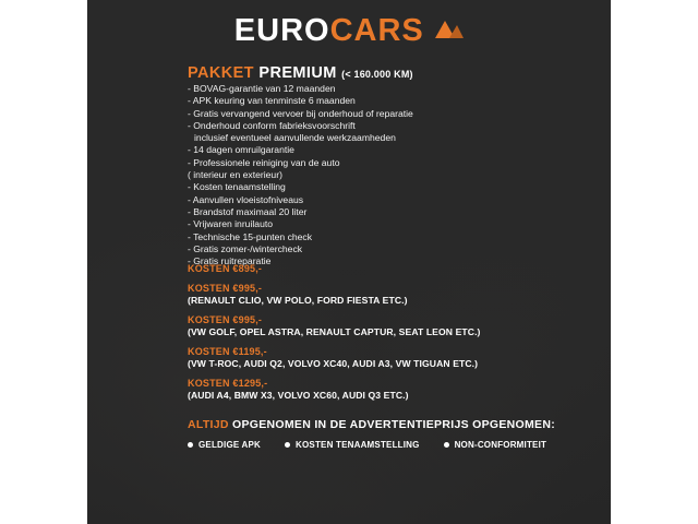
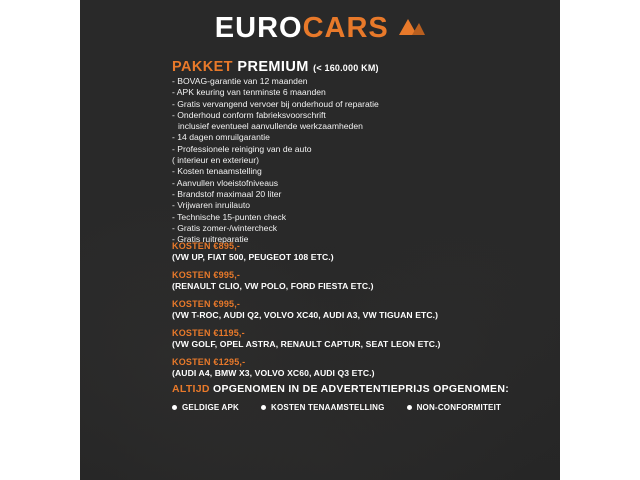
  EUROCARS
  PAKKET PREMIUM (< 160.000 KM)
  - BOVAG-garantie van 12 maanden
  - APK keuring van tenminste 6 maanden
  - Gratis vervangend vervoer bij onderhoud of reparatie
  - Onderhoud conform fabrieksvoorschrift
  inclusief eventueel aanvullende werkzaamheden
  - 14 dagen omruilgarantie
  - Professionele reiniging van de auto
  ( interieur en exterieur)
  - Kosten tenaamstelling
  - Aanvullen vloeistofniveaus
  - Brandstof maximaal 20 liter
  - Vrijwaren inruilauto
  - Technische 15-punten check
  - Gratis zomer-/wintercheck
  - Gratis ruitreparatie
  KOSTEN €895,-
+ (VW UP, FIAT 500, PEUGEOT 108 ETC.)
  KOSTEN €995,-
  (RENAULT CLIO, VW POLO, FORD FIESTA ETC.)
  KOSTEN €995,-
- (VW GOLF, OPEL ASTRA, RENAULT CAPTUR, SEAT LEON ETC.)
+ (VW T-ROC, AUDI Q2, VOLVO XC40, AUDI A3, VW TIGUAN ETC.)
  KOSTEN €1195,-
- (VW T-ROC, AUDI Q2, VOLVO XC40, AUDI A3, VW TIGUAN ETC.)
+ (VW GOLF, OPEL ASTRA, RENAULT CAPTUR, SEAT LEON ETC.)
  KOSTEN €1295,-
  (AUDI A4, BMW X3, VOLVO XC60, AUDI Q3 ETC.)
  ALTIJD OPGENOMEN IN DE ADVERTENTIEPRIJS OPGENOMEN:
  GELDIGE APK
  KOSTEN TENAAMSTELLING
  NON-CONFORMITEIT
